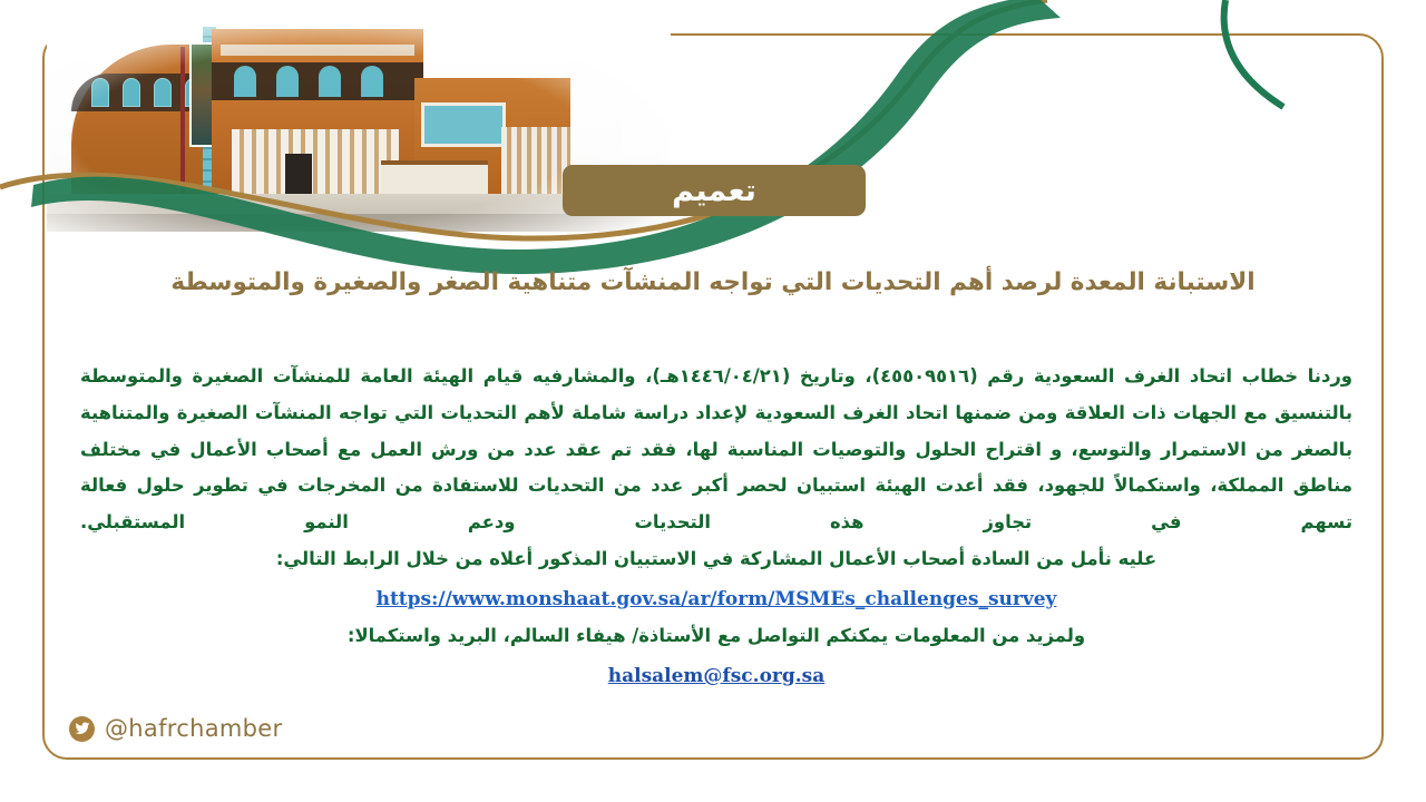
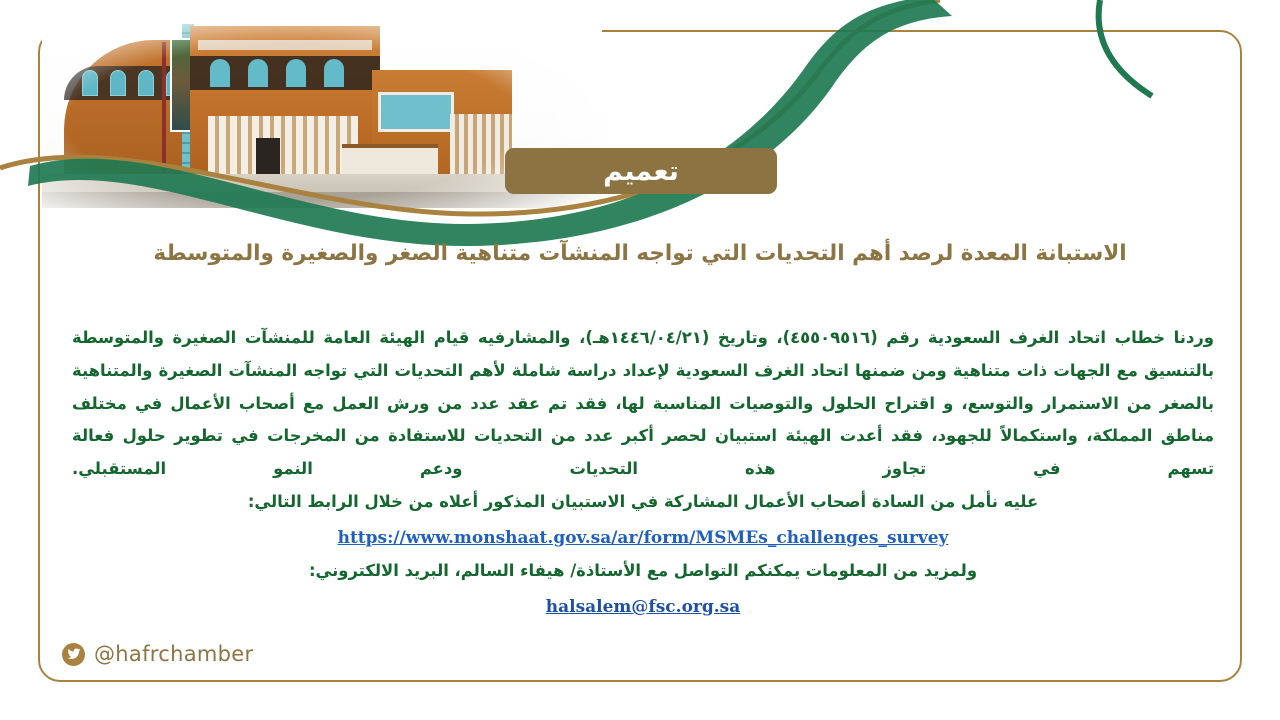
  تعميم
  الاستبانة المعدة لرصد أهم التحديات التي تواجه المنشآت متناهية الصغر والصغيرة والمتوسطة
- وردنا خطاب اتحاد الغرف السعودية رقم (٤٥٥٠٩٥١٦)، وتاريخ (١٤٤٦/٠٤/٢١هـ)، والمشارفيه قيام الهيئة العامة للمنشآت الصغيرة والمتوسطة بالتنسيق مع الجهات ذات العلاقة ومن ضمنها اتحاد الغرف السعودية لإعداد دراسة شاملة لأهم التحديات التي تواجه المنشآت الصغيرة والمتناهية بالصغر من الاستمرار والتوسع، و اقتراح الحلول والتوصيات المناسبة لها، فقد تم عقد عدد من ورش العمل مع أصحاب الأعمال في مختلف مناطق المملكة، واستكمالاً للجهود، فقد أعدت الهيئة استبيان لحصر أكبر عدد من التحديات للاستفادة من المخرجات في تطوير حلول فعالة تسهم في تجاوز هذه التحديات ودعم النمو المستقبلي.
+ وردنا خطاب اتحاد الغرف السعودية رقم (٤٥٥٠٩٥١٦)، وتاريخ (١٤٤٦/٠٤/٢١هـ)، والمشارفيه قيام الهيئة العامة للمنشآت الصغيرة والمتوسطة بالتنسيق مع الجهات ذات متناهية ومن ضمنها اتحاد الغرف السعودية لإعداد دراسة شاملة لأهم التحديات التي تواجه المنشآت الصغيرة والمتناهية بالصغر من الاستمرار والتوسع، و اقتراح الحلول والتوصيات المناسبة لها، فقد تم عقد عدد من ورش العمل مع أصحاب الأعمال في مختلف مناطق المملكة، واستكمالاً للجهود، فقد أعدت الهيئة استبيان لحصر أكبر عدد من التحديات للاستفادة من المخرجات في تطوير حلول فعالة تسهم في تجاوز هذه التحديات ودعم النمو المستقبلي.
  عليه نأمل من السادة أصحاب الأعمال المشاركة في الاستبيان المذكور أعلاه من خلال الرابط التالي:
  https://www.monshaat.gov.sa/ar/form/MSMEs_challenges_survey
- ولمزيد من المعلومات يمكنكم التواصل مع الأستاذة/ هيفاء السالم، البريد واستكمالا:
+ ولمزيد من المعلومات يمكنكم التواصل مع الأستاذة/ هيفاء السالم، البريد الالكتروني:
  halsalem@fsc.org.sa
  @hafrchamber
